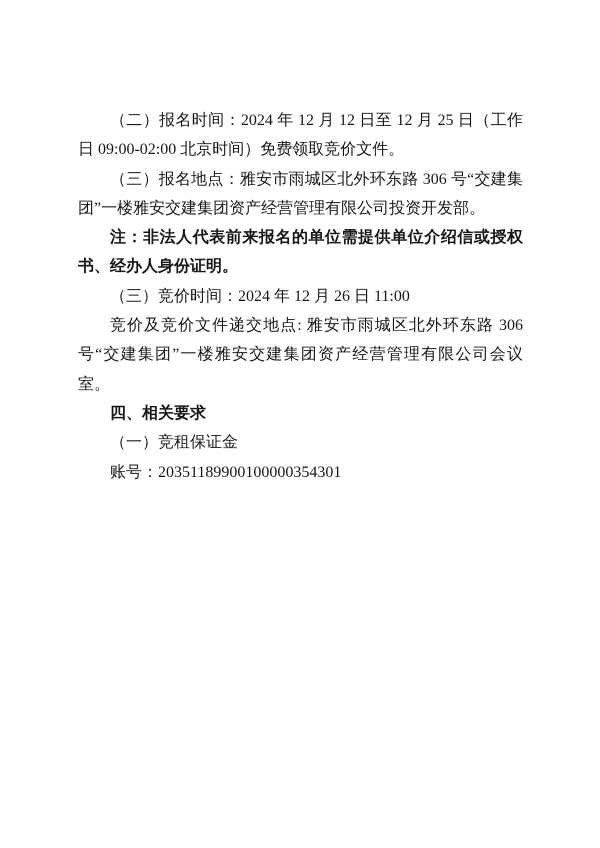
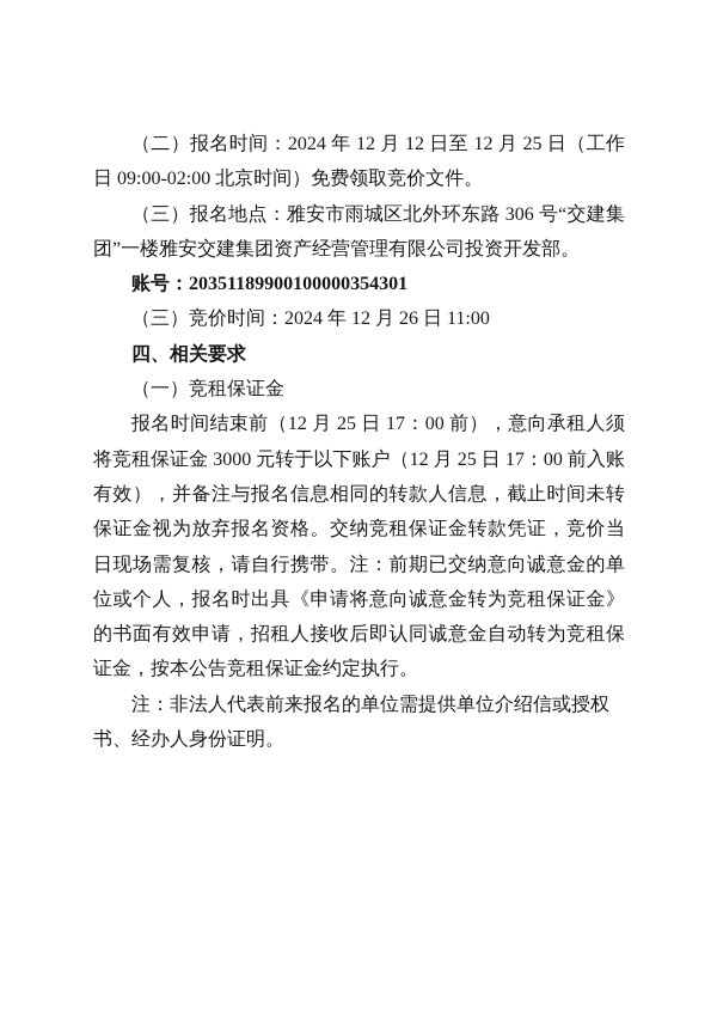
  （二）报名时间：2024 年 12 月 12 日至 12 月 25 日（工作日 09:00-02:00 北京时间）免费领取竞价文件。
  （三）报名地点：雅安市雨城区北外环东路 306 号“交建集团”一楼雅安交建集团资产经营管理有限公司投资开发部。
- 注：非法人代表前来报名的单位需提供单位介绍信或授权书、经办人身份证明。
+ 账号：20351189900100000354301
  （三）竞价时间：2024 年 12 月 26 日 11:00
- 竞价及竞价文件递交地点: 雅安市雨城区北外环东路 306 号“交建集团”一楼雅安交建集团资产经营管理有限公司会议室。
  四、相关要求
  （一）竞租保证金
+ 报名时间结束前（12 月 25 日 17：00 前），意向承租人须将竞租保证金 3000 元转于以下账户（12 月 25 日 17：00 前入账有效），并备注与报名信息相同的转款人信息，截止时间未转保证金视为放弃报名资格。交纳竞租保证金转款凭证，竞价当日现场需复核，请自行携带。注：前期已交纳意向诚意金的单位或个人，报名时出具《申请将意向诚意金转为竞租保证金》的书面有效申请，招租人接收后即认同诚意金自动转为竞租保证金，按本公告竞租保证金约定执行。
- 账号：20351189900100000354301
+ 注：非法人代表前来报名的单位需提供单位介绍信或授权书、经办人身份证明。
